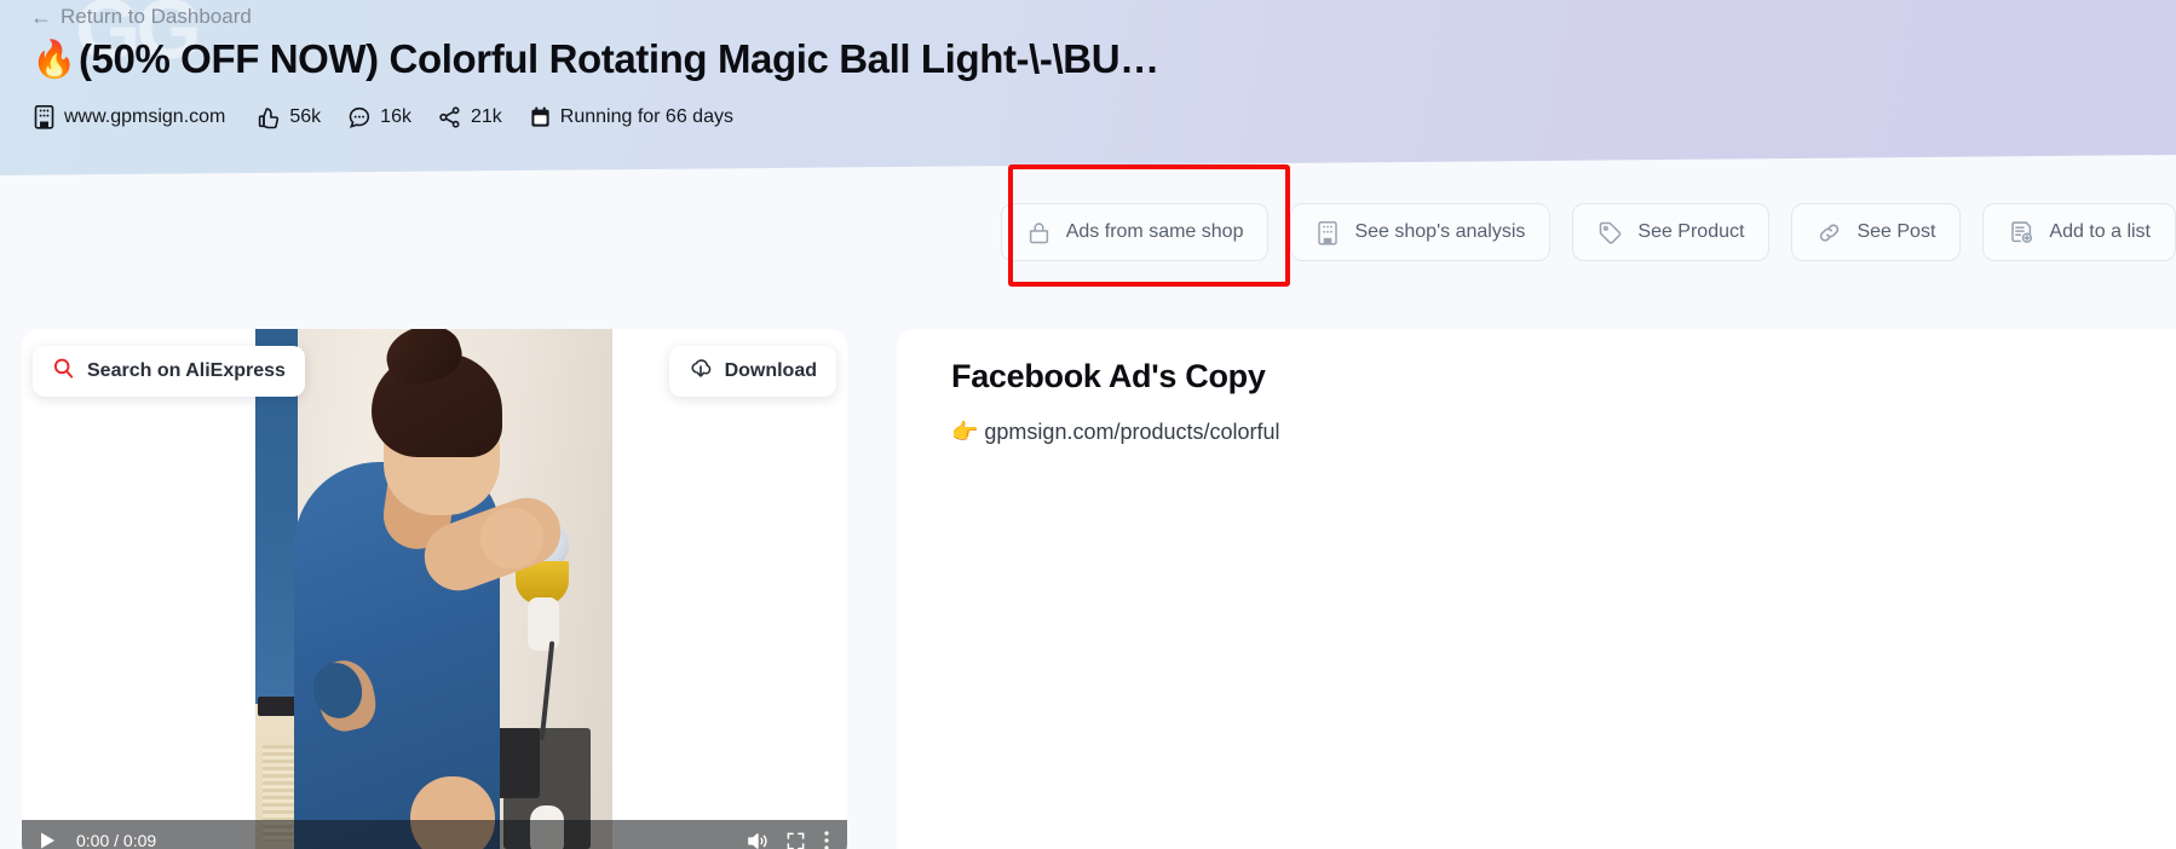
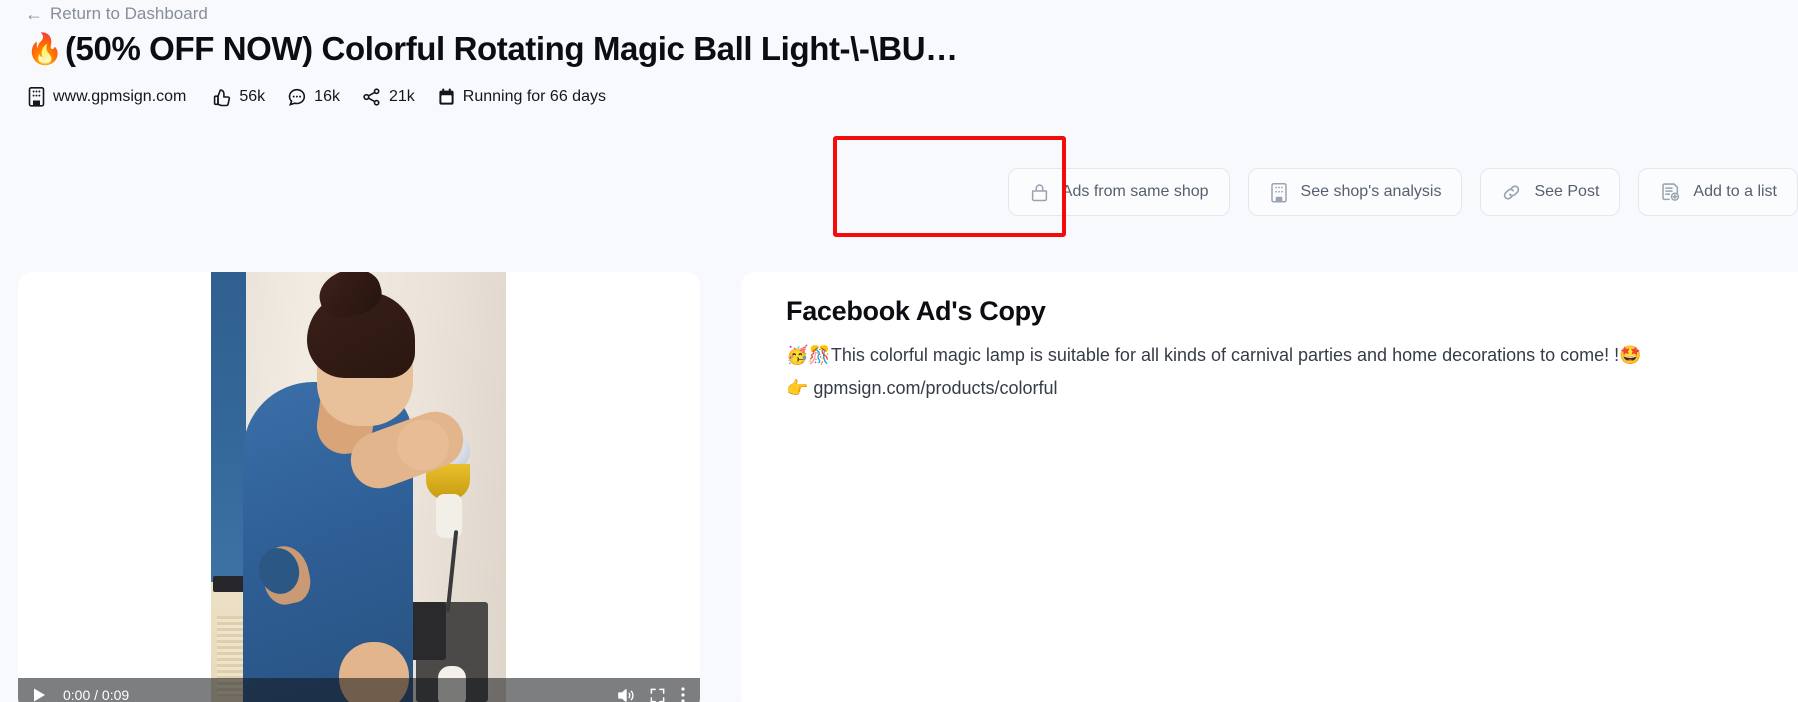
- GG
  ←
  Return to Dashboard
  🔥
  (50% OFF NOW) Colorful Rotating Magic Ball Light-\-\BU…
  www.gpmsign.com
  56k
  16k
  21k
  Running for 66 days
  Ads from same shop
  See shop's analysis
- See Product
  See Post
  Add to a list
- Search on AliExpress
- Download
  0:00 / 0:09
  Facebook Ad's Copy
+ 🥳🎊This colorful magic lamp is suitable for all kinds of carnival parties and home decorations to come! !🤩
  👉 gpmsign.com/products/colorful
